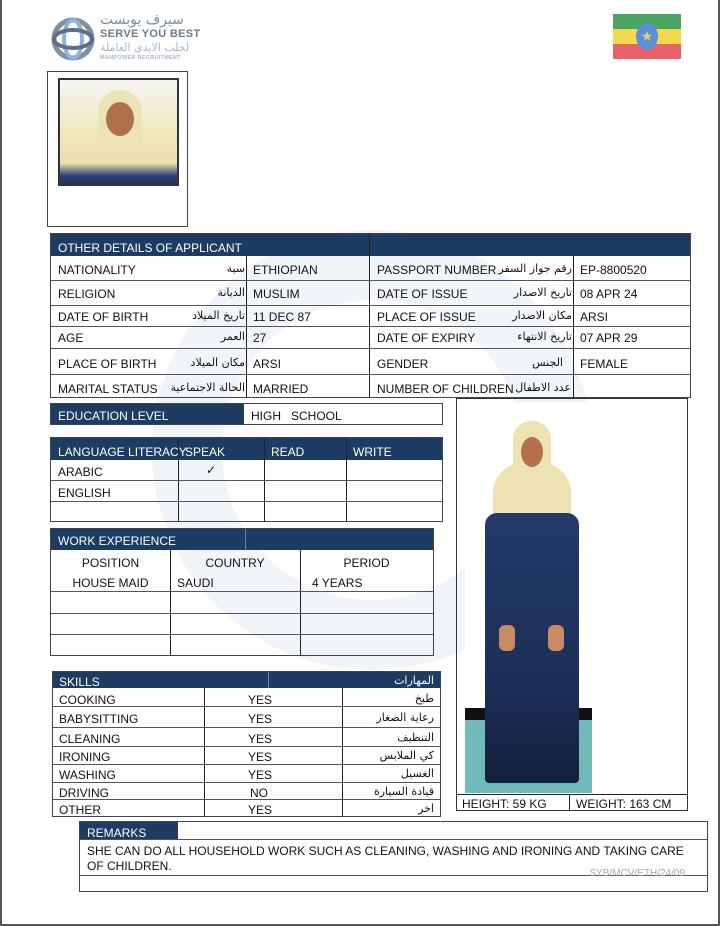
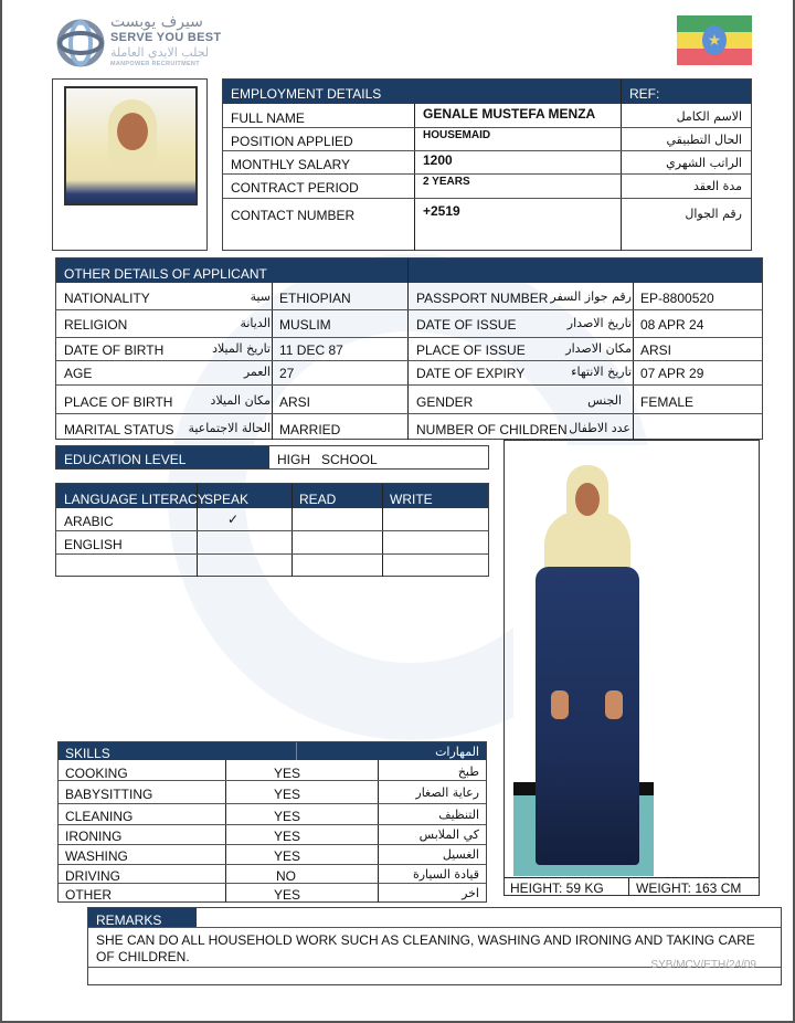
  سيرف يوبست
  SERVE YOU BEST
  لجلب الايدي العاملة
  ★
+ EMPLOYMENT DETAILS
+ REF:
+ FULL NAME
+ GENALE MUSTEFA MENZA
+ الاسم الكامل
+ POSITION APPLIED
+ HOUSEMAID
+ الحال التطبيقي
+ MONTHLY SALARY
+ 1200
+ الراتب الشهري
+ CONTRACT PERIOD
+ 2 YEARS
+ مدة العقد
+ CONTACT NUMBER
+ +2519
+ رقم الجوال
  OTHER DETAILS OF APPLICANT
  NATIONALITY
  سية
  ETHIOPIAN
  RELIGION
  الديانة
  MUSLIM
  DATE OF BIRTH
  تاريخ الميلاد
  11 DEC 87
  AGE
  العمر
  27
  PLACE OF BIRTH
  مكان الميلاد
  ARSI
  MARITAL STATUS
  الحالة الاجتماعية
  MARRIED
  PASSPORT NUMBER
  رقم جواز السفر
  EP-8800520
  DATE OF ISSUE
  تاريخ الاصدار
  08 APR 24
  PLACE OF ISSUE
  مكان الاصدار
  ARSI
  DATE OF EXPIRY
  تاريخ الانتهاء
  07 APR 29
  GENDER
  الجنس
  FEMALE
  NUMBER OF CHILDREN
  عدد الاطفال
  EDUCATION LEVEL
  HIGH SCHOOL
  LANGUAGE LITERACY
  SPEAK
  READ
  WRITE
  ARABIC
  ✓
  ENGLISH
- WORK EXPERIENCE
- POSITION
- COUNTRY
- PERIOD
- HOUSE MAID
- SAUDI
- 4 YEARS
  SKILLS
  المهارات
  COOKING
  YES
  طبخ
  BABYSITTING
  YES
  رعاية الصغار
  CLEANING
  YES
  التنظيف
  IRONING
  YES
  كي الملابس
  WASHING
  YES
  الغسيل
  DRIVING
  NO
  قيادة السيارة
  OTHER
  YES
  اخر
  HEIGHT: 59 KG
  WEIGHT: 163 CM
  REMARKS
  SHE CAN DO ALL HOUSEHOLD WORK SUCH AS CLEANING, WASHING AND IRONING AND TAKING CARE OF CHILDREN.
  SYB/MCV/ETH/24/09
